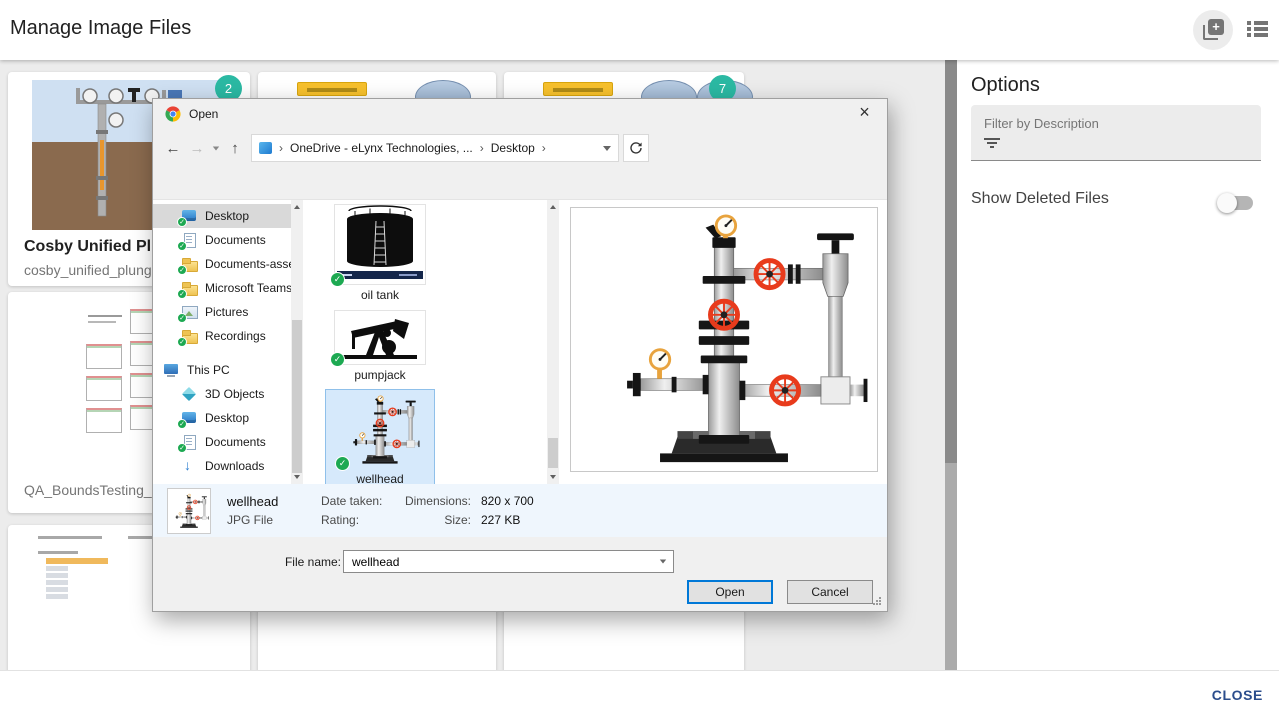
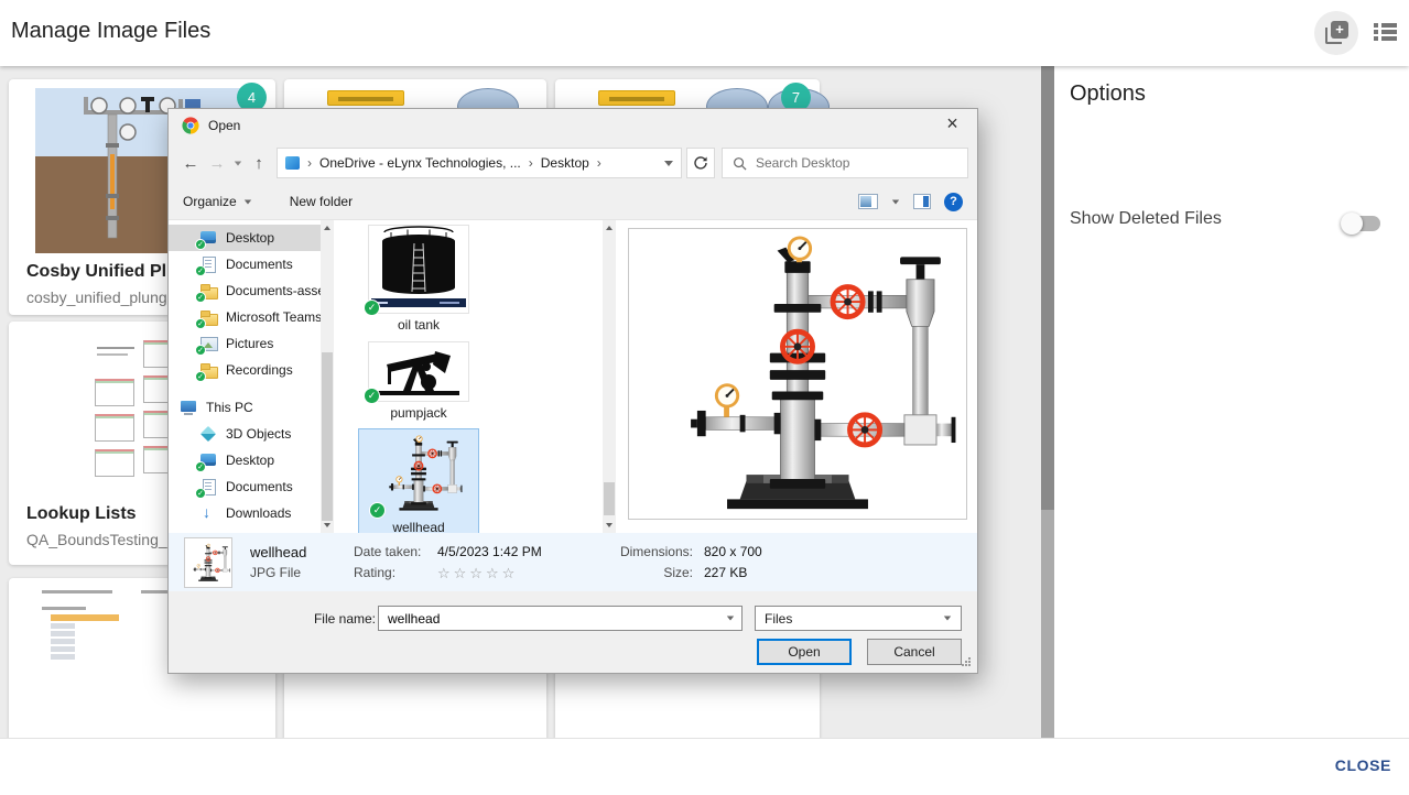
  Manage Image Files
- 2
+ 4
  Cosby Unified Pl
  cosby_unified_plung
  7
+ Lookup Lists
  QA_BoundsTesting_
  Options
- Filter by Description
  Show Deleted Files
  CLOSE
  Open
  ×
  ←
  →
  ↑
  ›
  OneDrive - eLynx Technologies, ...
  ›
  Desktop
  ›
+ Search Desktop
+ Organize
+ New folder
+ ?
  Desktop
  Documents
  Documents-ass
  Microsoft Teams
  Pictures
  Recordings
  This PC
  3D Objects
  Desktop
  Documents
  Downloads
  ✓
  oil tank
  ✓
  pumpjack
  ✓
  wellhead
  wellhead
  JPG File
  Date taken:
  Rating:
+ 4/5/2023 1:42 PM
+ ☆☆☆☆☆
  Dimensions:
  Size:
  820 x 700
  227 KB
  File name:
  wellhead
+ Files
  Open
  Cancel
